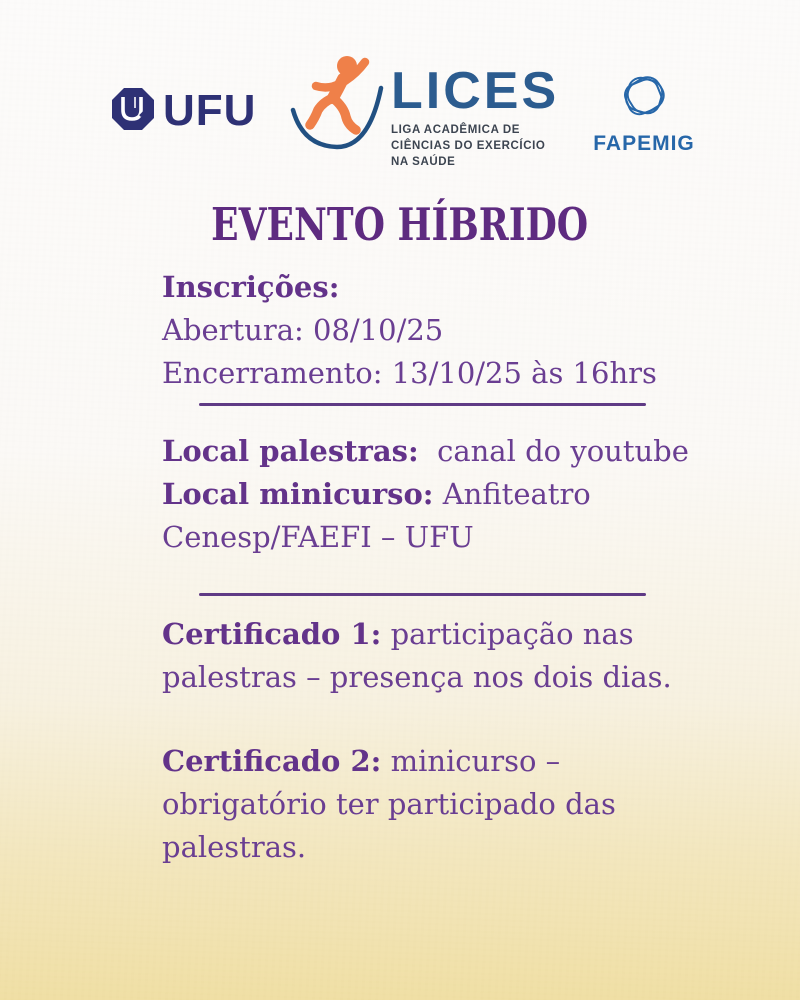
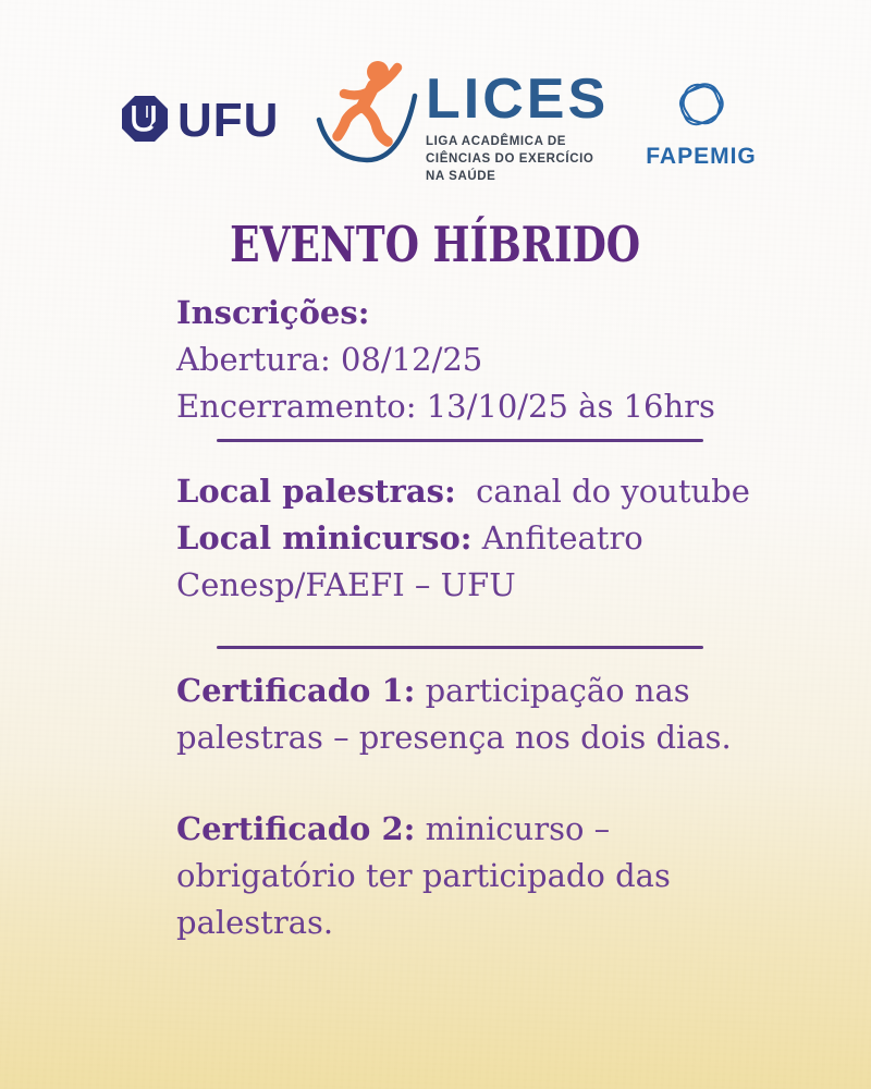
  UFU
  LICES
  LIGA ACADÊMICA DE
  CIÊNCIAS DO EXERCÍCIO
  NA SAÚDE
  FAPEMIG
  EVENTO HÍBRIDO
  Inscrições:
- Abertura: 08/10/25
+ Abertura: 08/12/25
  Encerramento: 13/10/25 às 16hrs
  Local palestras: canal do youtube
  Local minicurso: Anfiteatro
  Cenesp/FAEFI – UFU
  Certificado 1: participação nas
  palestras – presença nos dois dias.
  Certificado 2: minicurso –
  obrigatório ter participado das
  palestras.
